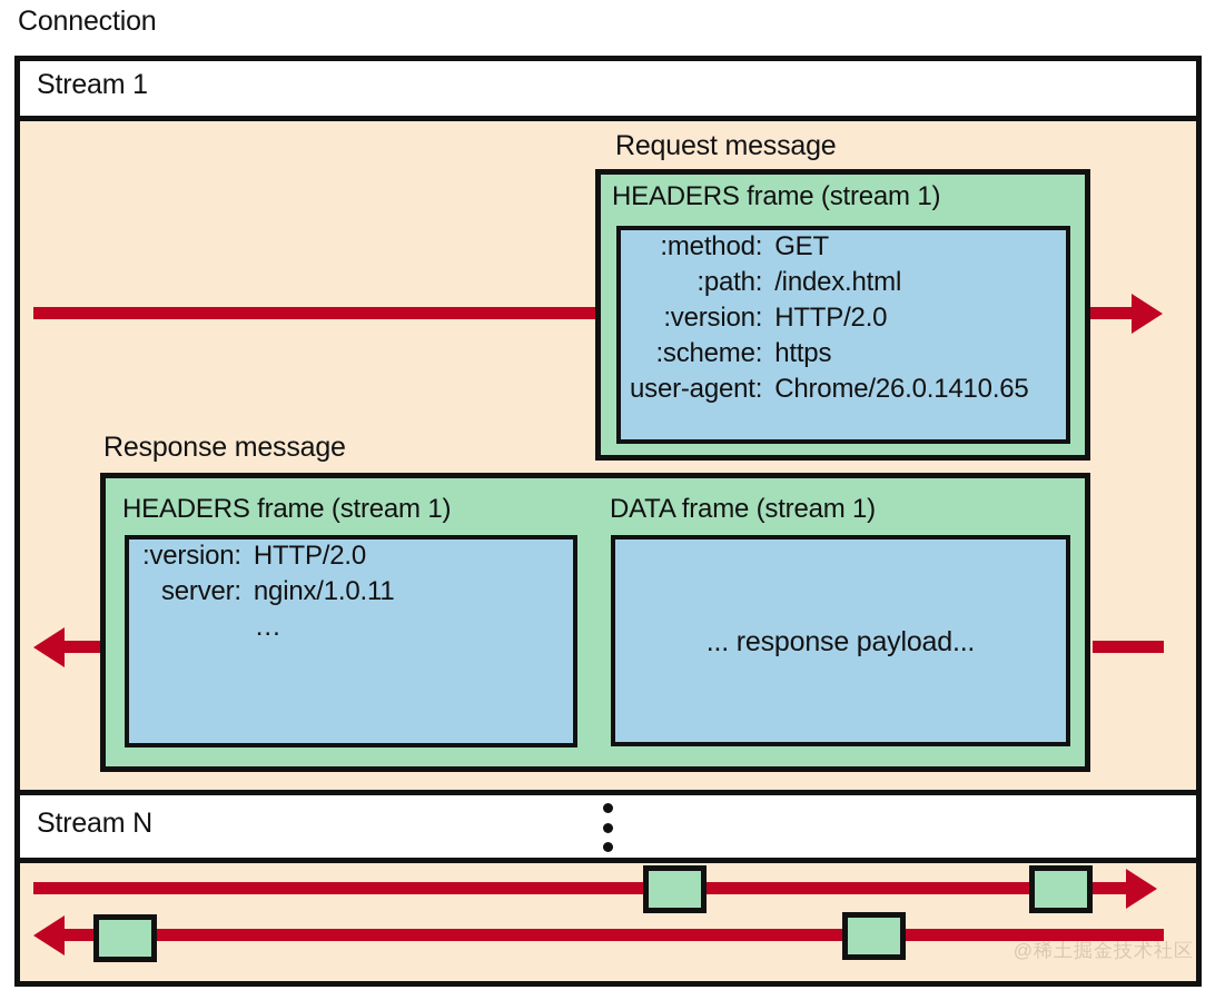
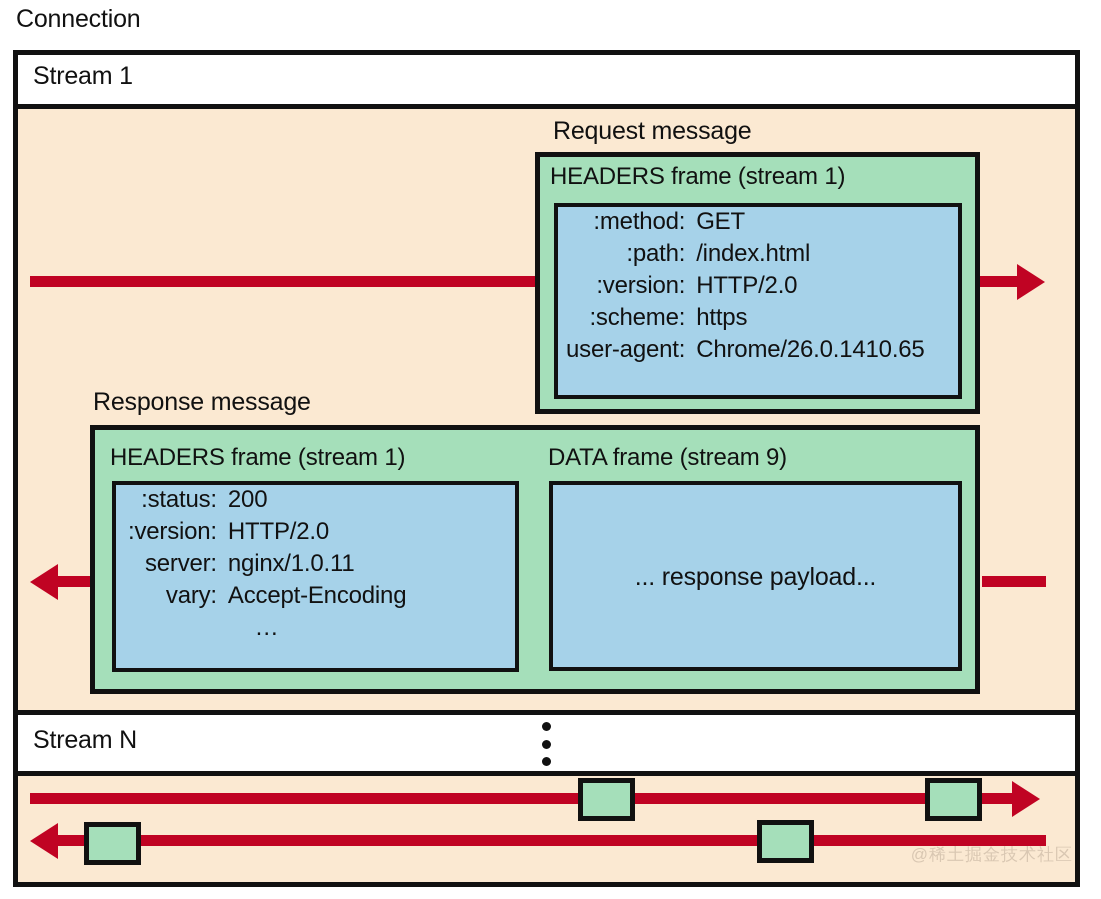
  Connection
  Stream 1
  Request message
  HEADERS frame (stream 1)
  :method:	GET
  :path:	/index.html
  :version:	HTTP/2.0
  :scheme:	https
  user-agent:	Chrome/26.0.1410.65
  Response message
  HEADERS frame (stream 1)
+ :status:	200
  :version:	HTTP/2.0
  server:	nginx/1.0.11
+ vary:	Accept-Encoding
  ...
- DATA frame (stream 1)
+ DATA frame (stream 9)
  ... response payload...
  Stream N
  @稀土掘金技术社区
